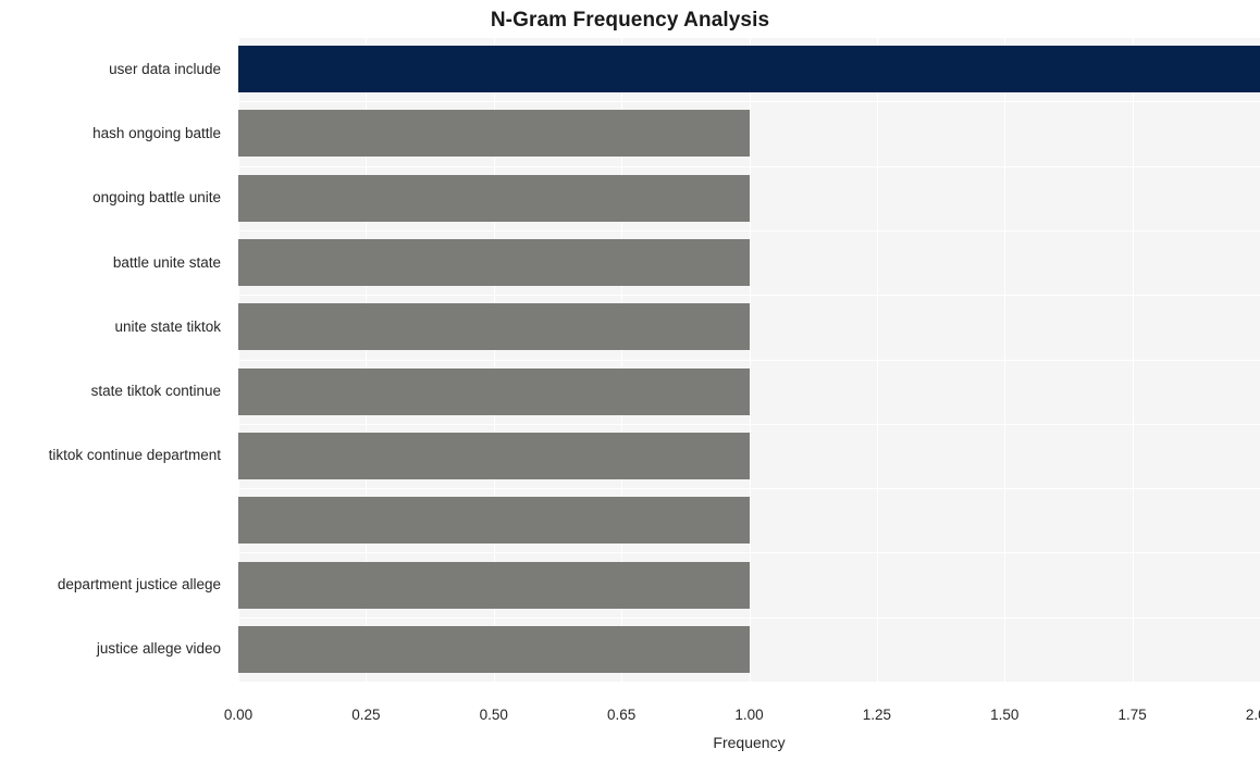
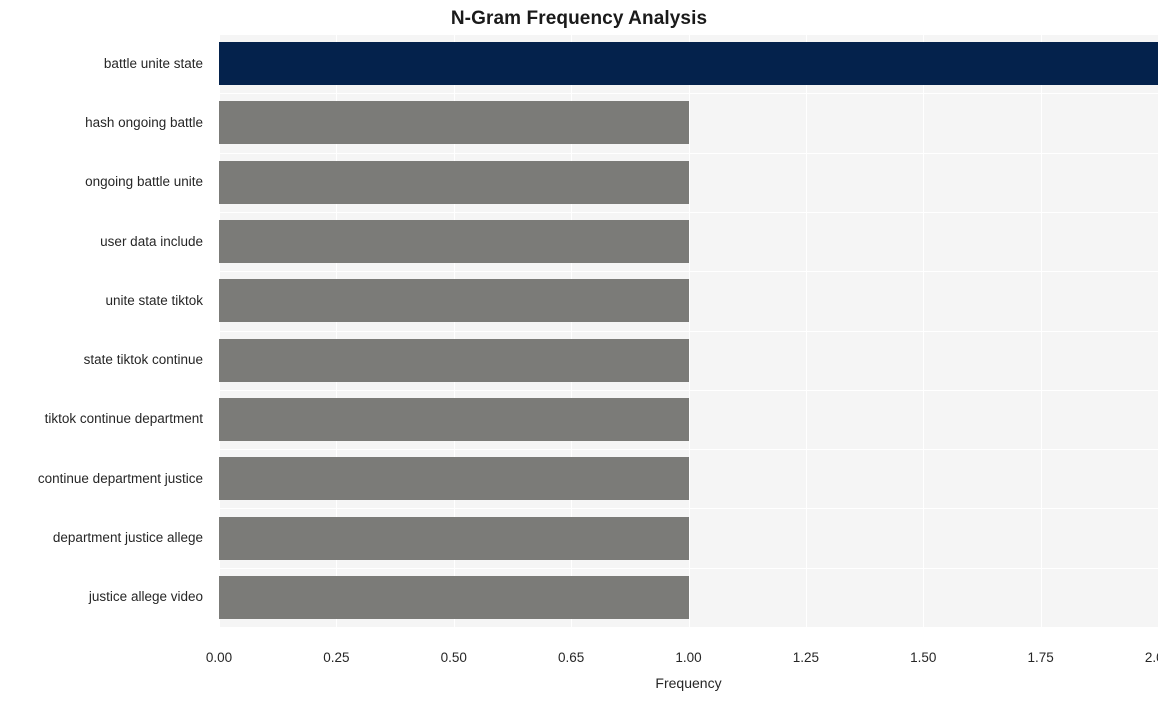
  N-Gram Frequency Analysis
- user data include
+ battle unite state
  hash ongoing battle
  ongoing battle unite
- battle unite state
+ user data include
  unite state tiktok
  state tiktok continue
  tiktok continue department
+ continue department justice
  department justice allege
  justice allege video
  0.00
  0.25
  0.50
  0.65
  1.00
  1.25
  1.50
  1.75
  Frequency
